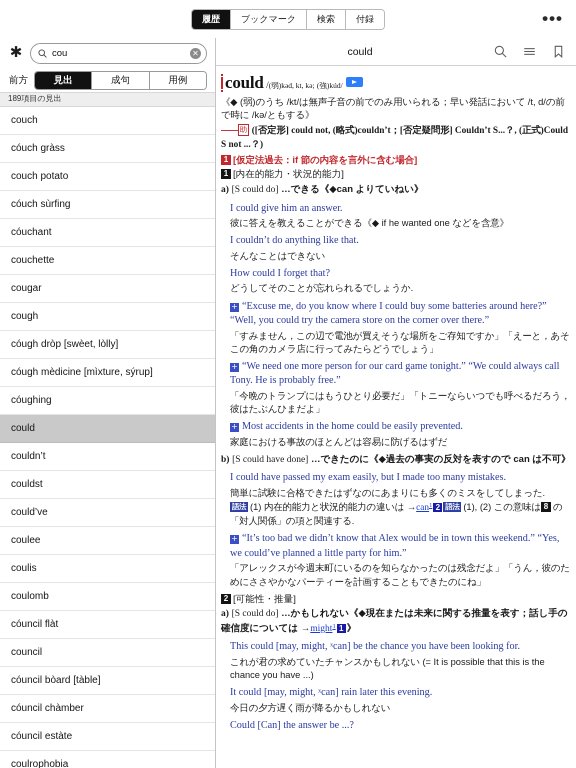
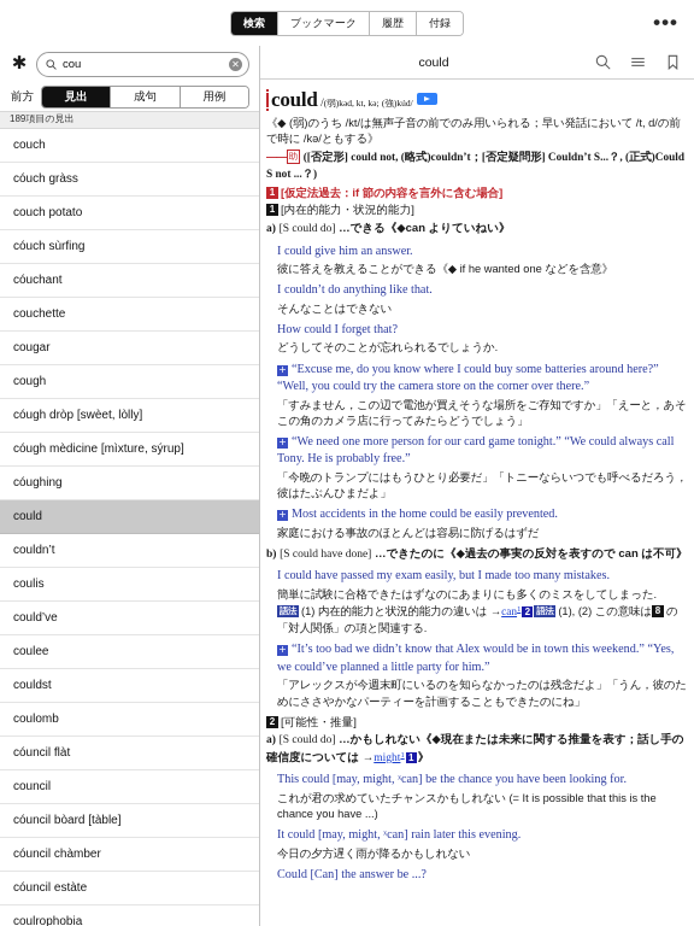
- 履歴
+ 検索
  ブックマーク
- 検索
+ 履歴
  付録
  •••
  ✱
  cou
  ✕
  前方
  見出
  成句
  用例
  189項目の見出
  couch
  cóuch gràss
  couch potato
  cóuch sùrfing
  cóuchant
  couchette
  cougar
  cough
  cóugh dròp [swèet, lòlly]
  cóugh mèdicine [mìxture, sýrup]
  cóughing
  could
  couldn’t
- couldst
+ coulis
  could’ve
  coulee
- coulis
+ couldst
  coulomb
  cóuncil flàt
  council
  cóuncil bòard [tàble]
  cóuncil chàmber
  cóuncil estàte
  coulrophobia
  could
  could /(弱)kəd, kt, kə; (強)kúd/
  《◆ (弱)のうち /kt/は無声子音の前でのみ用いられる；早い発話において /t, d/の前で時に /kə/ともする》
  —— 助 ([否定形] could not, (略式)couldn’t；[否定疑問形] Couldn’t S...？, (正式)Could S not ...？)
  1 [仮定法過去：if 節の内容を言外に含む場合]
  1 [内在的能力・状況的能力]
  a) [S could do] …できる《◆can よりていねい》
  I could give him an answer.
  彼に答えを教えることができる《◆ if he wanted one などを含意》
  I couldn’t do anything like that.
  そんなことはできない
  How could I forget that?
  どうしてそのことが忘れられるでしょうか.
  + “Excuse me, do you know where I could buy some batteries around here?” “Well, you could try the camera store on the corner over there.”
  「すみません，この辺で電池が買えそうな場所をご存知ですか」「えーと，あそこの角のカメラ店に行ってみたらどうでしょう」
  + “We need one more person for our card game tonight.” “We could always call Tony. He is probably free.”
  「今晩のトランプにはもうひとり必要だ」「トニーならいつでも呼べるだろう，彼はたぶんひまだよ」
  + Most accidents in the home could be easily prevented.
  家庭における事故のほとんどは容易に防げるはずだ
  b) [S could have done] …できたのに《◆過去の事実の反対を表すので can は不可》
  I could have passed my exam easily, but I made too many mistakes.
  簡単に試験に合格できたはずなのにあまりにも多くのミスをしてしまった.
  語法 (1) 内在的能力と状況的能力の違いは →can 2 語法 (1), (2) この意味は 8 の「対人関係」の項と関連する.
  + “It’s too bad we didn’t know that Alex would be in town this weekend.” “Yes, we could’ve planned a little party for him.”
  「アレックスが今週末町にいるのを知らなかったのは残念だよ」「うん，彼のためにささやかなパーティーを計画することもできたのにね」
  2 [可能性・推量]
  a) [S could do] …かもしれない《◆現在または未来に関する推量を表す；話し手の確信度については →might 1 》
  This could [may, might, ˣcan] be the chance you have been looking for.
  これが君の求めていたチャンスかもしれない (= It is possible that this is the chance you have ...)
  It could [may, might, ˣcan] rain later this evening.
  今日の夕方遅く雨が降るかもしれない
  Could [Can] the answer be ...?
